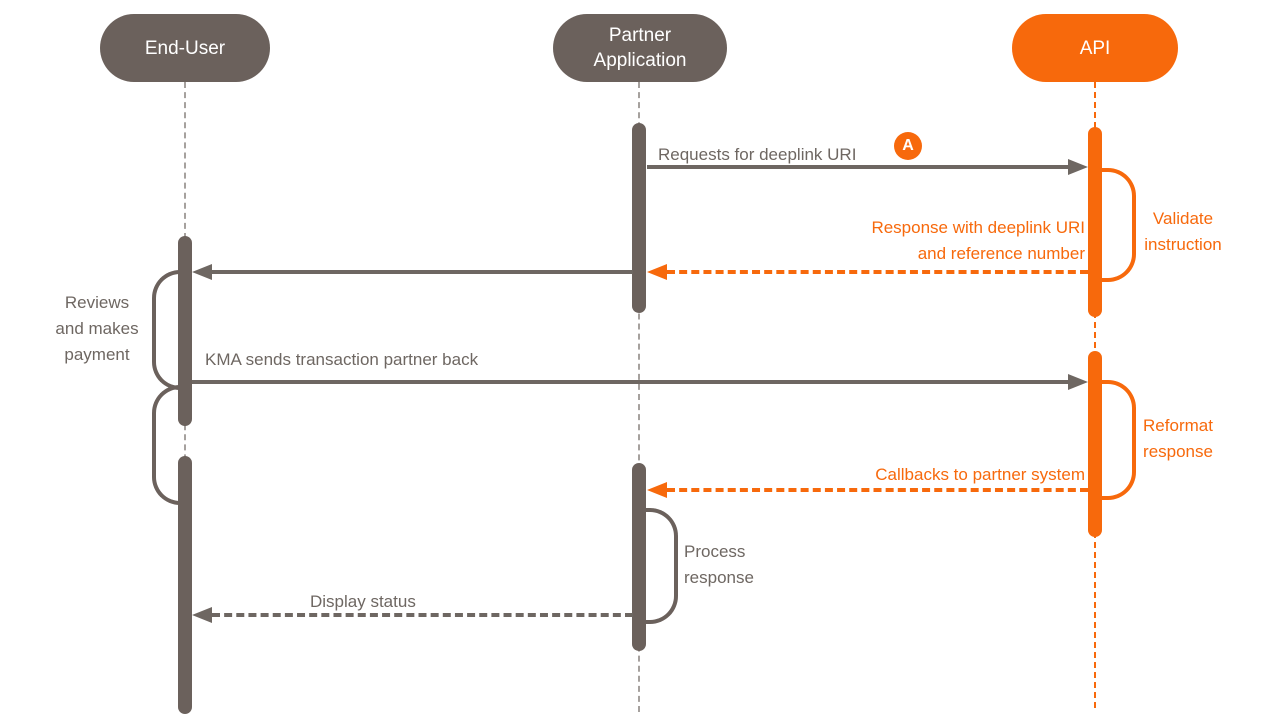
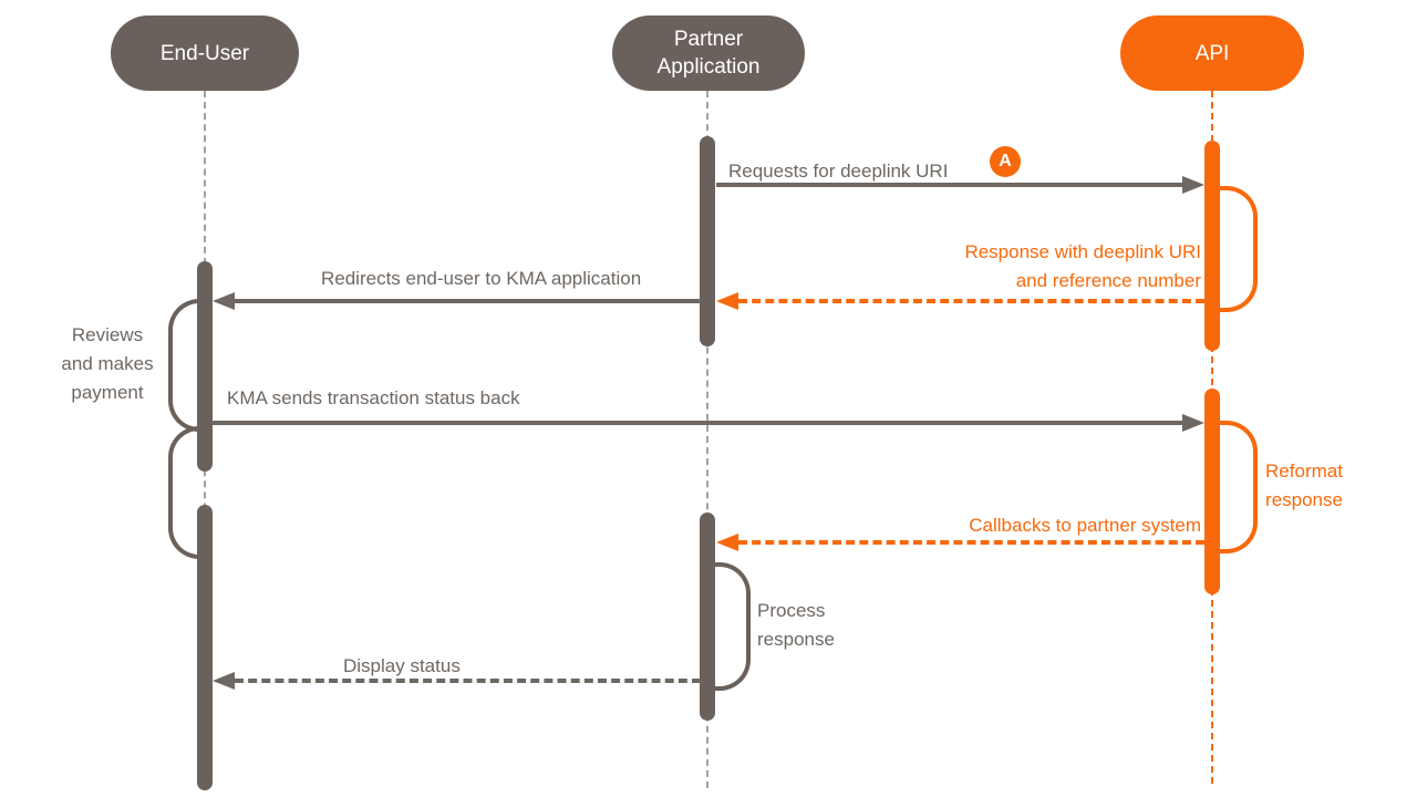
  End-User
  Partner
  Application
  API
  Requests for deeplink URI
  A
  Response with deeplink URI
  and reference number
+ Redirects end-user to KMA application
- KMA sends transaction partner back
+ KMA sends transaction status back
  Callbacks to partner system
  Display status
- Validate
- instruction
  Reviews
  and makes
  payment
  Reformat
  response
  Process
  response
